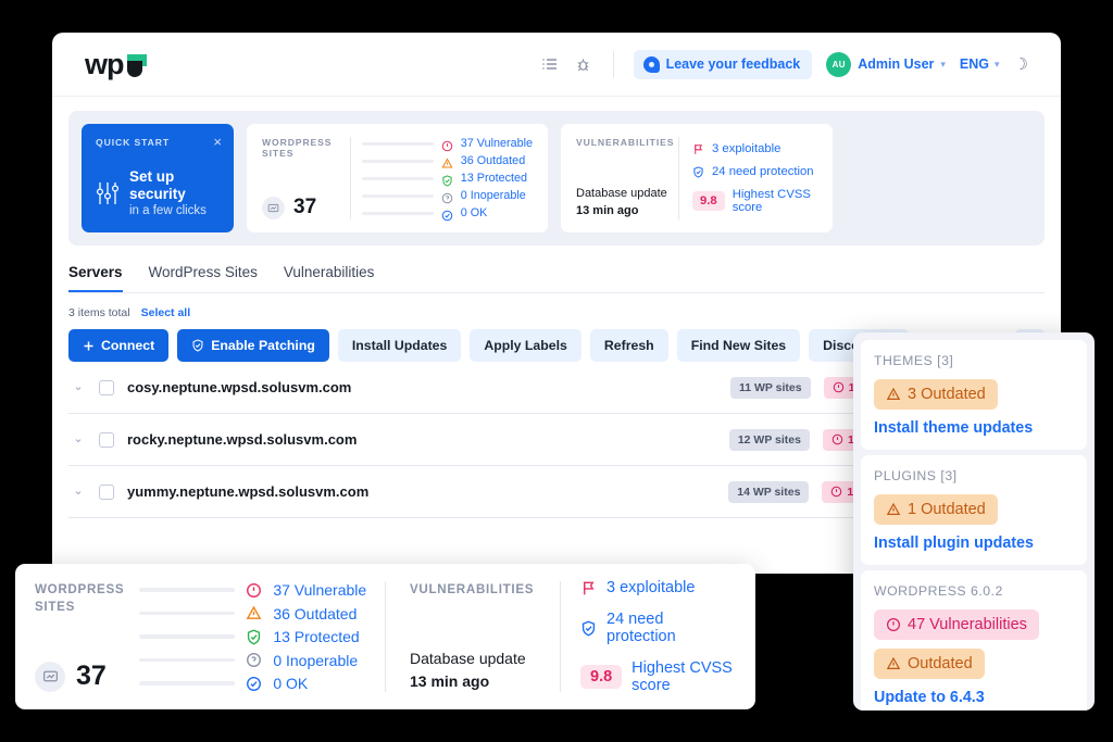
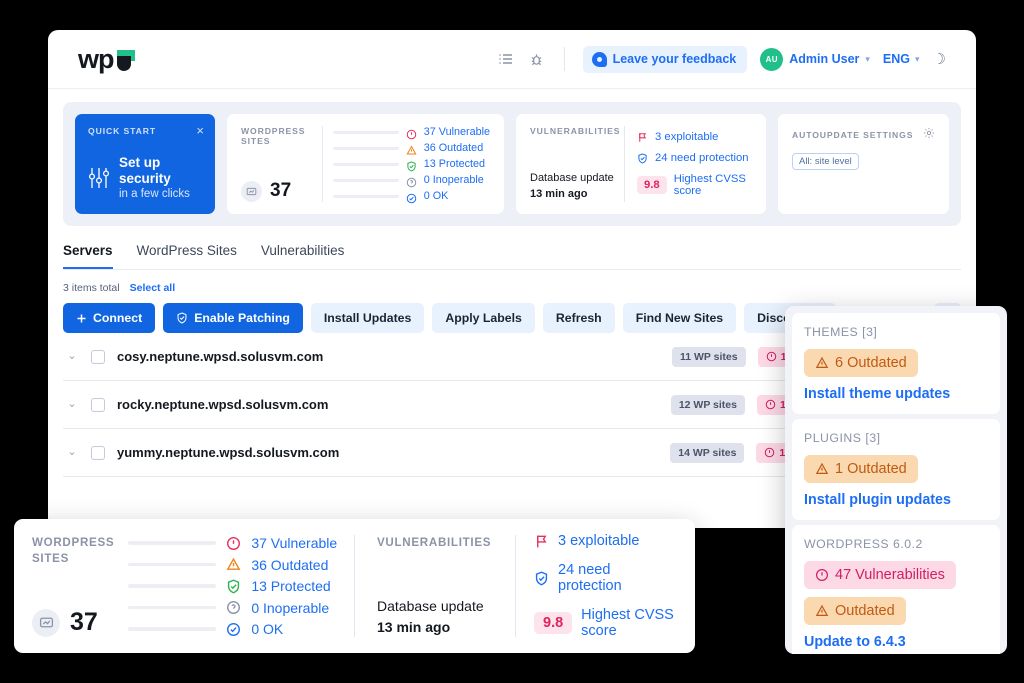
  wp
  Leave your feedback
  AU
  Admin User
  ▾
  ENG
  ▾
  ☽
  QUICK START
  ×
  Set up security
  in a few clicks
  WORDPRESS SITES
  37
  37 Vulnerable
  36 Outdated
  13 Protected
  0 Inoperable
  0 OK
  VULNERABILITIES
  Database update
  13 min ago
  3 exploitable
  24 need protection
  9.8
  Highest CVSS score
+ AUTOUPDATE SETTINGS
+ All: site level
  Servers
  WordPress Sites
  Vulnerabilities
  3 items total
  Select all
  Connect
  Enable Patching
  Install Updates
  Apply Labels
  Refresh
  Find New Sites
  ⌄
  cosy.neptune.wpsd.solusvm.com
  11 WP sites
  ⌄
  rocky.neptune.wpsd.solusvm.com
  12 WP sites
  ⌄
  yummy.neptune.wpsd.solusvm.com
  14 WP sites
  WORDPRESS
  SITES
  37
  37 Vulnerable
  36 Outdated
  13 Protected
  0 Inoperable
  0 OK
  VULNERABILITIES
  Database update
  13 min ago
  3 exploitable
  24 need protection
  9.8
  Highest CVSS score
  THEMES [3]
- 3 Outdated
+ 6 Outdated
  Install theme updates
  PLUGINS [3]
  1 Outdated
  Install plugin updates
  WORDPRESS 6.0.2
  47 Vulnerabilities
  Outdated
  Update to 6.4.3
